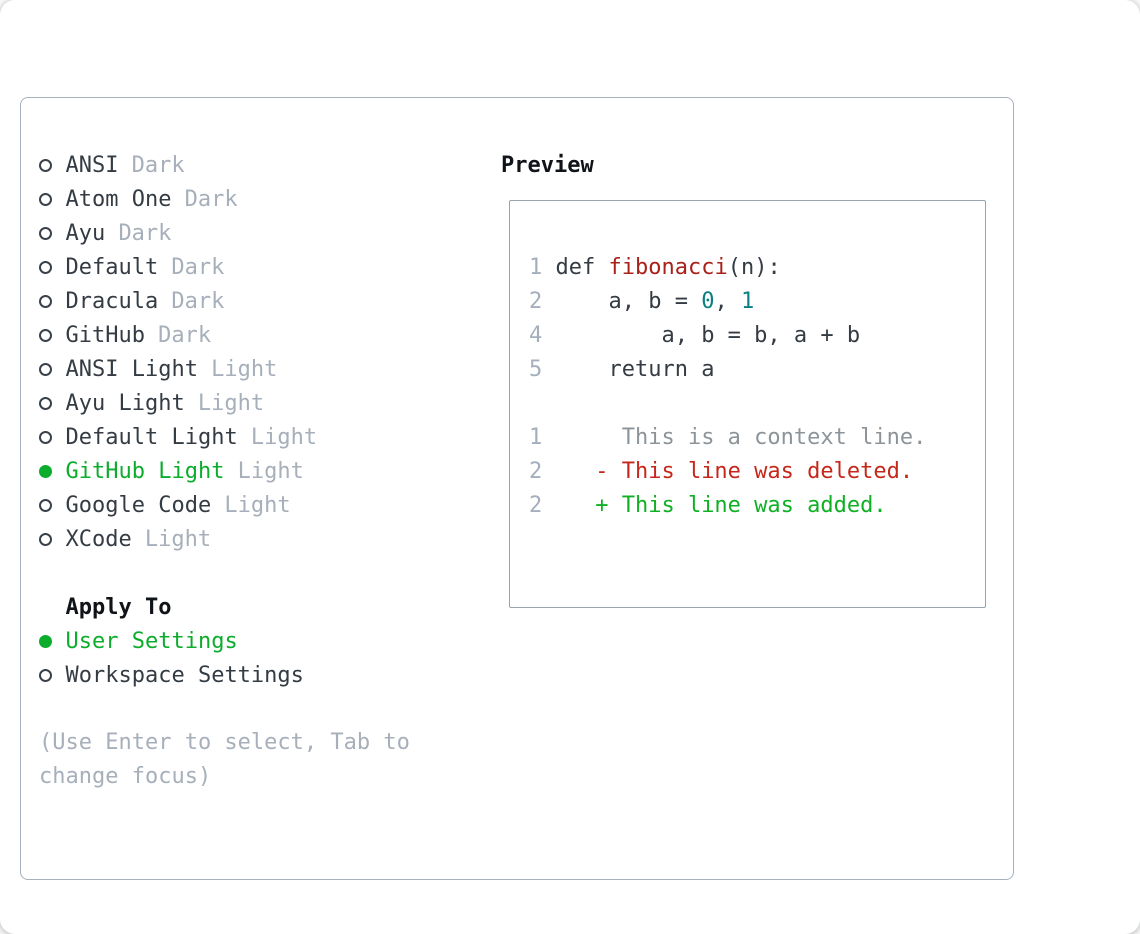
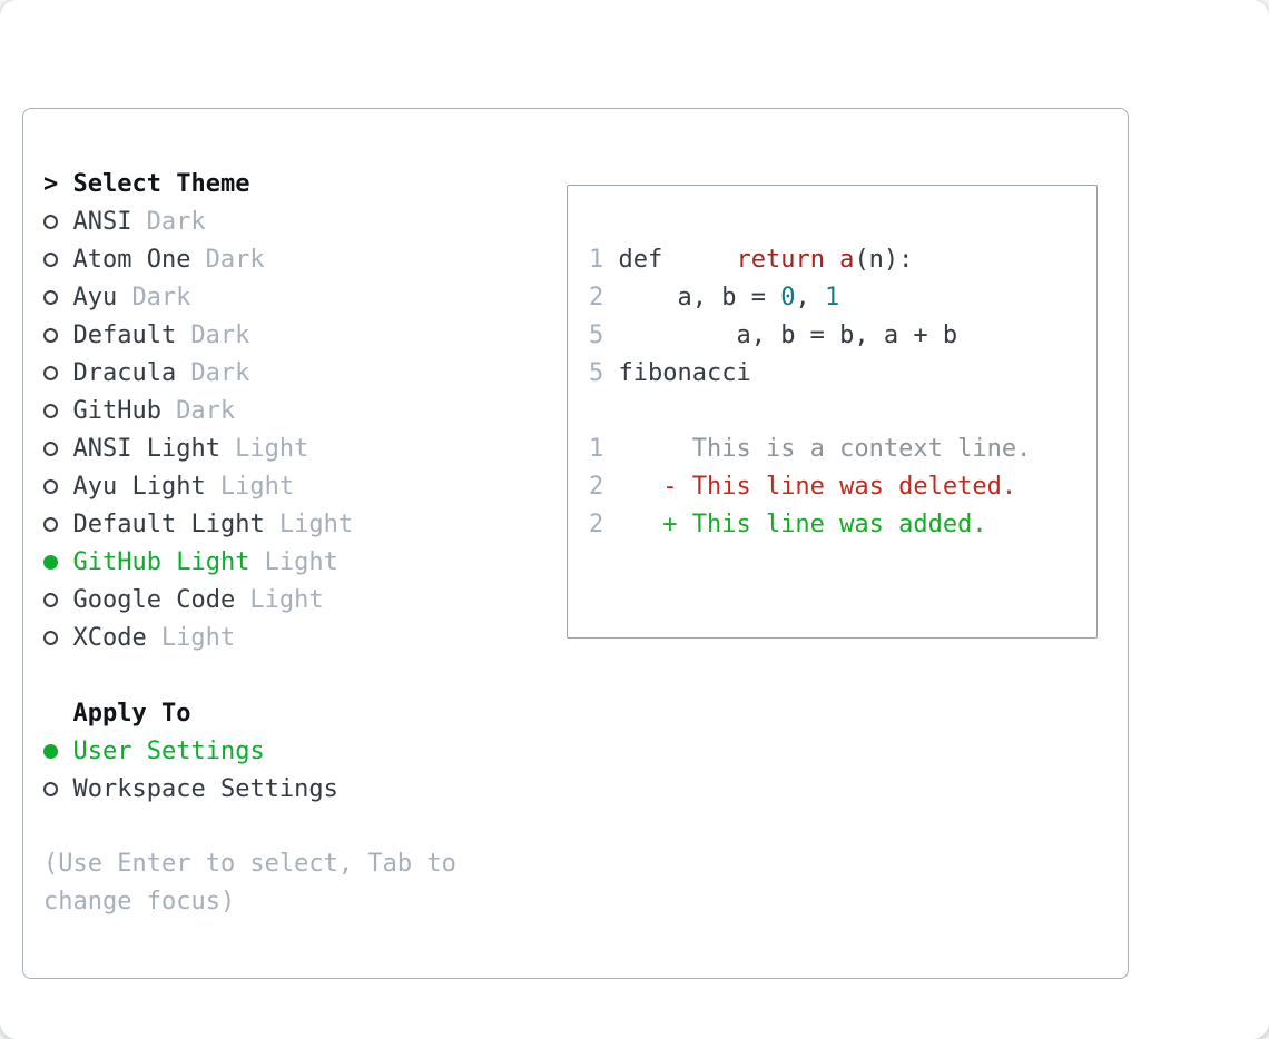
+ >
+ Select Theme
  ANSI
  Dark
  Atom One
  Dark
  Ayu
  Dark
  Default
  Dark
  Dracula
  Dark
  GitHub
  Dark
  ANSI Light
  Light
  Ayu Light
  Light
  Default Light
  Light
  GitHub Light
  Light
  Google Code
  Light
  XCode
  Light
  Apply To
  User Settings
  Workspace Settings
  (Use Enter to select, Tab to change focus)
- Preview
- 1 def fibonacci(n):
+ 1 def return a(n):
  2 a, b = 0, 1
- 4 a, b = b, a + b
+ 5 a, b = b, a + b
- 5 return a
+ 5 fibonacci
  1 This is a context line.
  2 - This line was deleted.
  2 + This line was added.
